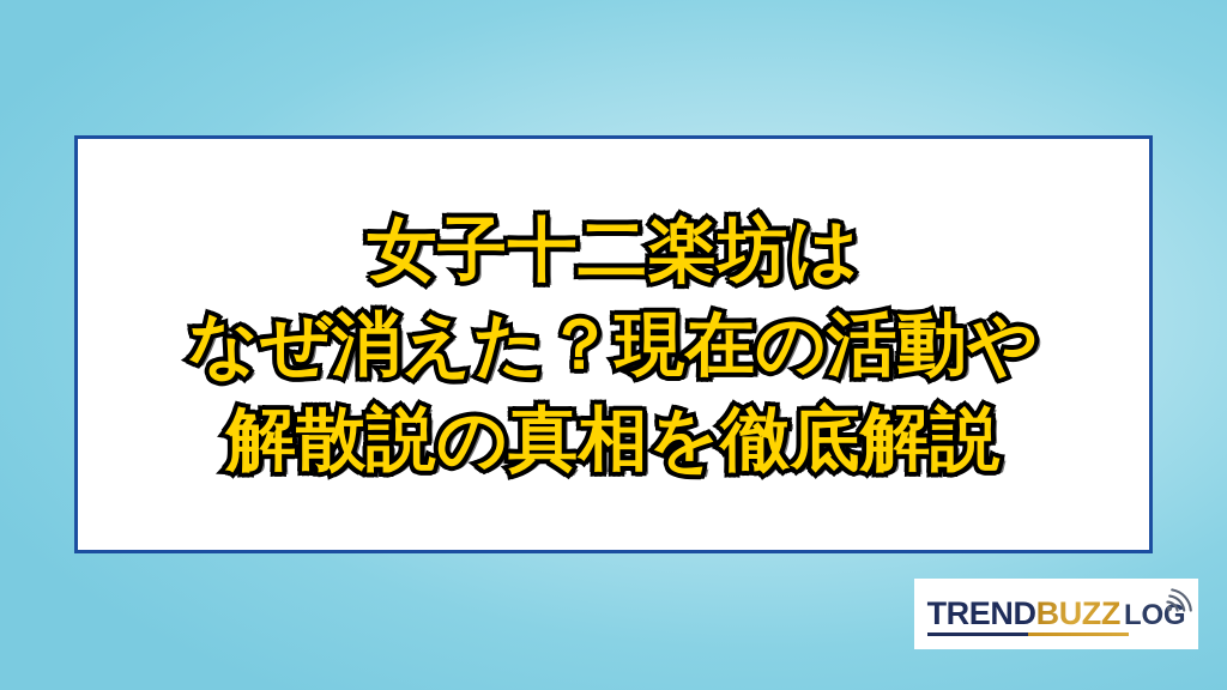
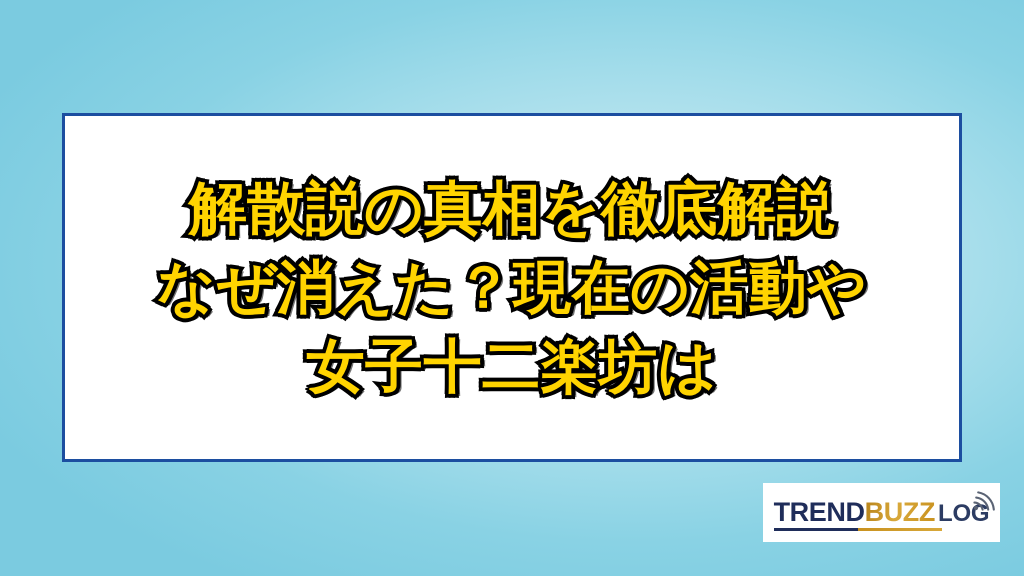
- 女子十二楽坊は
+ 解散説の真相を徹底解説
  なぜ消えた？現在の活動や
- 解散説の真相を徹底解説
+ 女子十二楽坊は
  TREND
  BUZZ
  LOG
